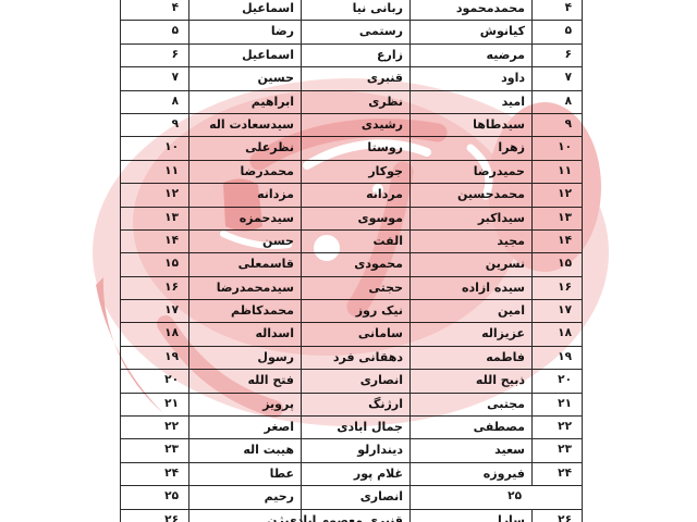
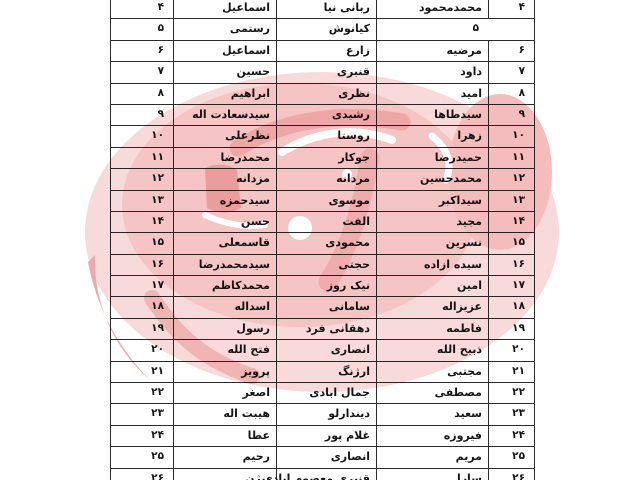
  ۴
  اسماعیل
  ربانی نیا
  محمدمحمود
  ۴
  ۵
- رضا
  رستمی
  کیانوش
  ۵
  ۶
  اسماعیل
  زارع
  مرضیه
  ۶
  ۷
  حسین
  قنبری
  داود
  ۷
  ۸
  امید
  ۸
  ۹
  ۱۹
  ۲۰
  ۲۱
  مجتبی
  ۲۱
  ۲۲
  اصغر
  جمال ابادی
  مصطفی
  ۲۲
  ۲۳
  هیبت اله
  دیندارلو
  سعید
  ۲۳
  ۲۴
  عطا
  غلام پور
  فیروزه
  ۲۴
  ۲۵
  رحیم
  انصاری
+ مریم
  ۲۵
  ۲۶
  بیژن
  قنبری معصوم ابادی
  سارا
  ۲۶
